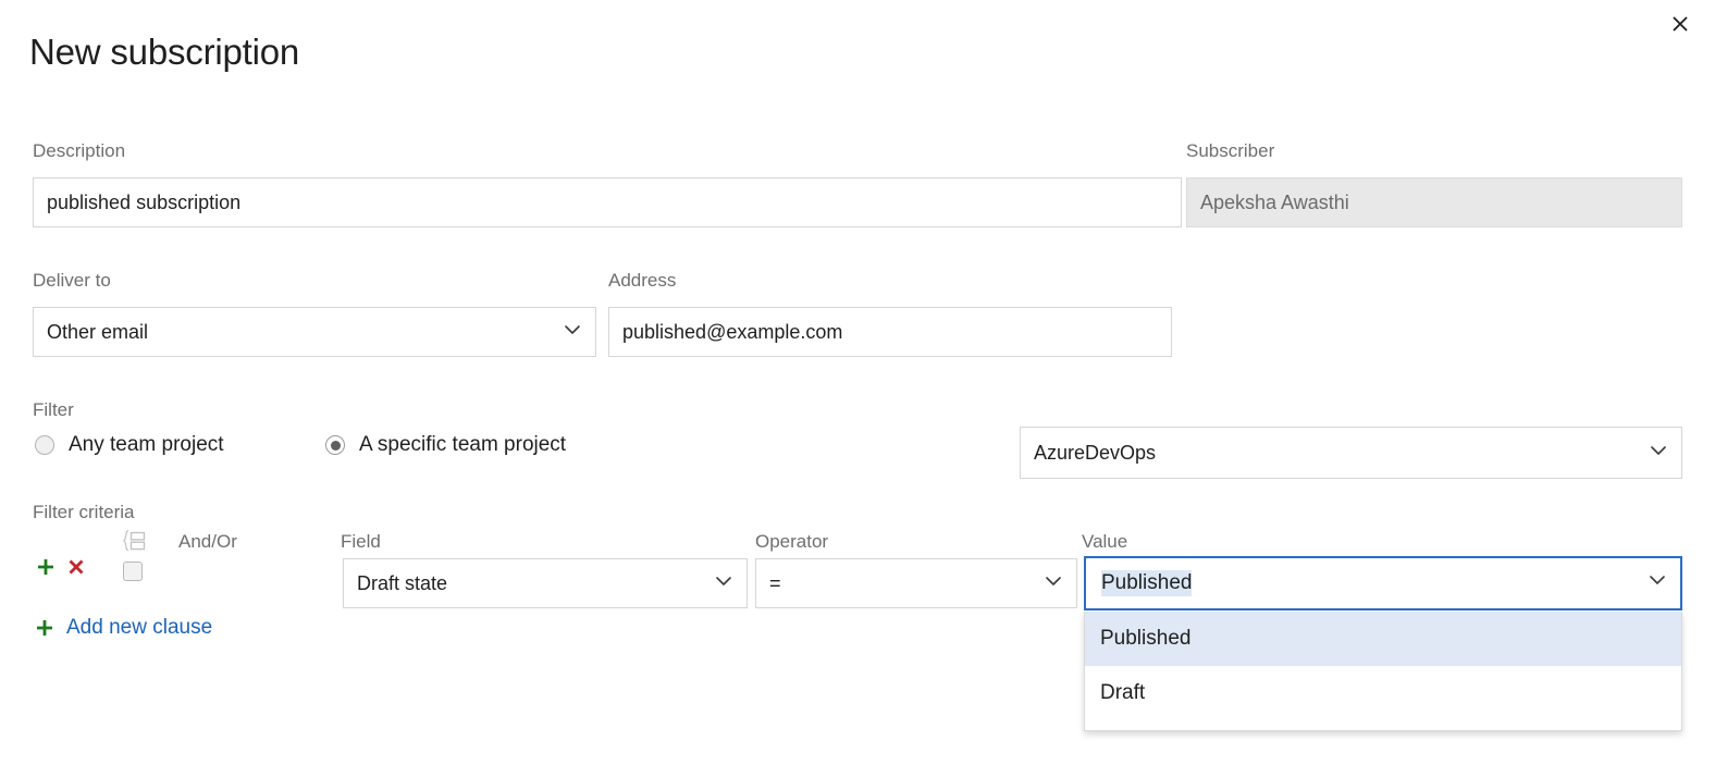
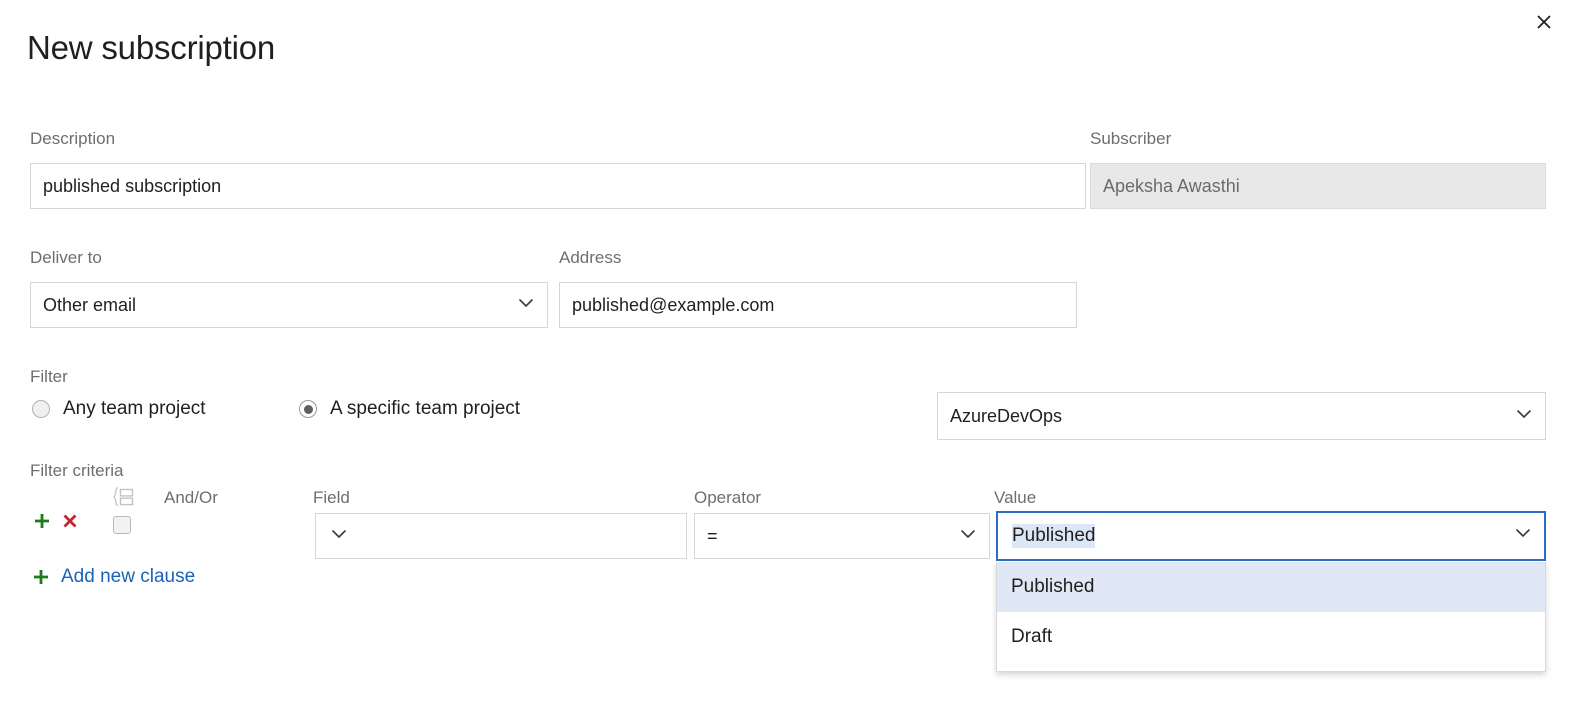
  New subscription
  Description
  published subscription
  Subscriber
  Apeksha Awasthi
  Deliver to
  Other email
  Address
  published@example.com
  Filter
  Any team project
  A specific team project
  AzureDevOps
  Filter criteria
  And/Or
  Field
  Operator
  Value
- Draft state
  =
  Published
  Published
  Draft
  Add new clause
